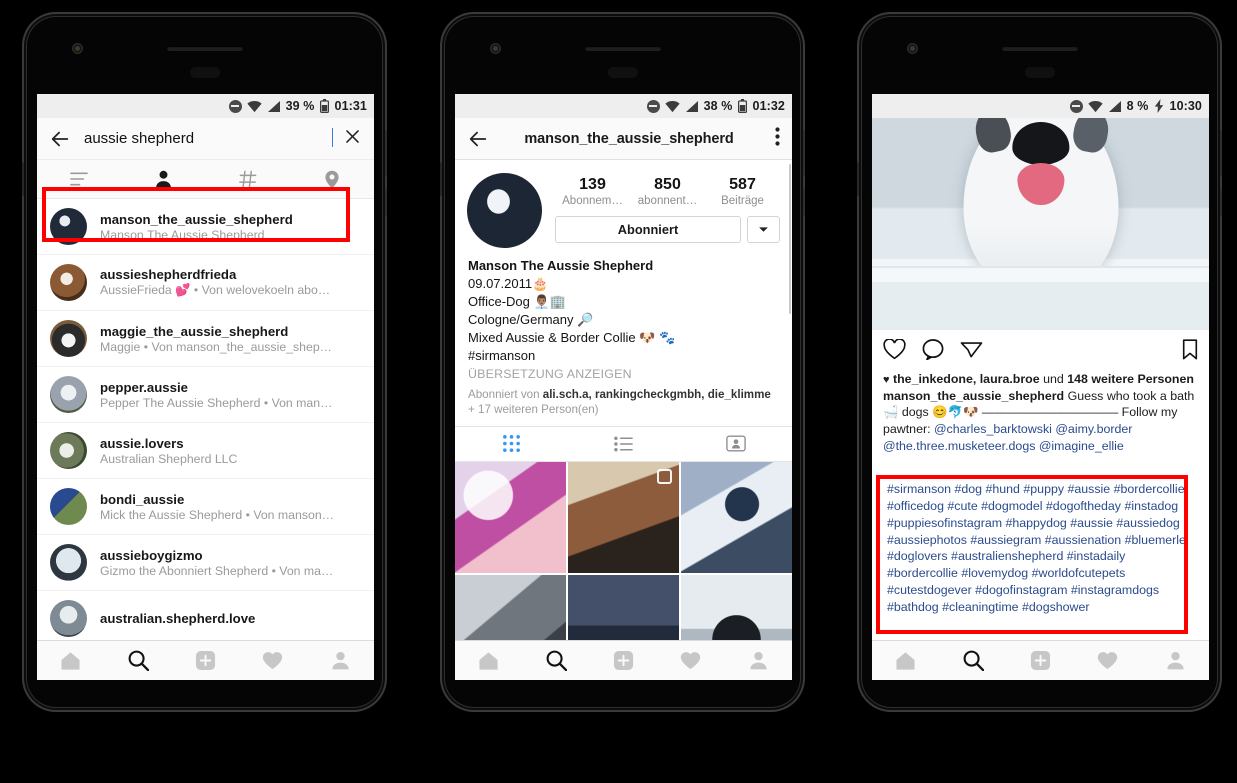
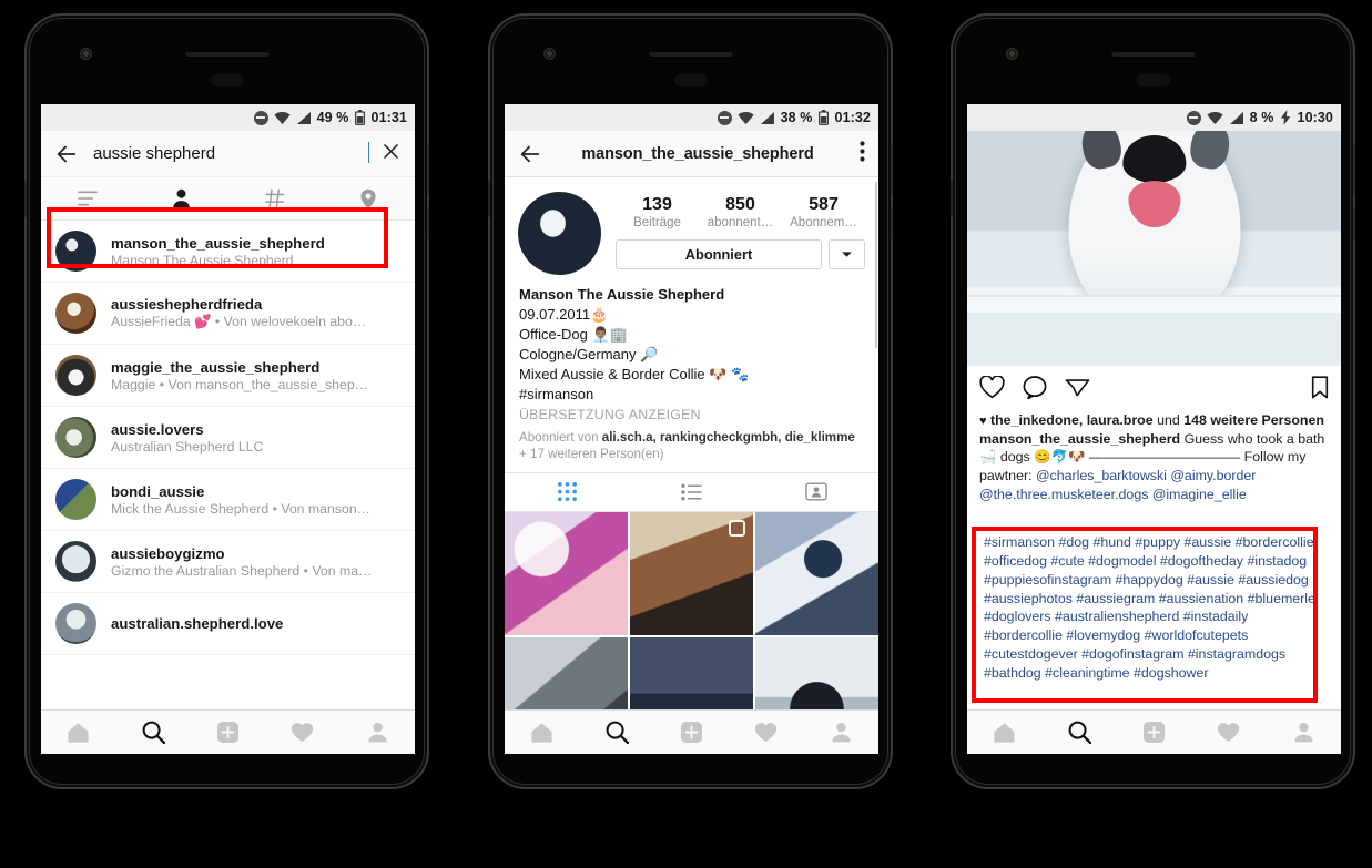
- 39 %
+ 49 %
  01:31
  aussie shepherd
  manson_the_aussie_shepherd
  Manson The Aussie Shepherd
  aussieshepherdfrieda
  AussieFrieda 💕 • Von welovekoeln abo…
  maggie_the_aussie_shepherd
  Maggie • Von manson_the_aussie_shep…
- pepper.aussie
- Pepper The Aussie Shepherd • Von man…
  aussie.lovers
  Australian Shepherd LLC
  bondi_aussie
  Mick the Aussie Shepherd • Von manson…
  aussieboygizmo
- Gizmo the Abonniert Shepherd • Von ma…
+ Gizmo the Australian Shepherd • Von ma…
  australian.shepherd.love
  38 %
  01:32
  manson_the_aussie_shepherd
  139
- Abonnem…
+ Beiträge
  850
  abonnent…
  587
- Beiträge
+ Abonnem…
  Abonniert
  Manson The Aussie Shepherd
  09.07.2011🎂
  Office-Dog 👨🏽‍💼🏢
  Cologne/Germany 🔎
  Mixed Aussie & Border Collie 🐶 🐾
  #sirmanson
  ÜBERSETZUNG ANZEIGEN
  Abonniert von ali.sch.a, rankingcheckgmbh, die_klimme + 17 weiteren Person(en)
  8 %
  10:30
  ♥ the_inkedone, laura.broe und 148 weitere Personen
  manson_the_aussie_shepherd Guess who took a bath 🛁 dogs 😊🐬🐶 ——————————— Follow my pawtner: @charles_barktowski @aimy.border @the.three.musketeer.dogs @imagine_ellie
  #sirmanson #dog #hund #puppy #aussie #bordercollie #officedog #cute #dogmodel #dogoftheday #instadog #puppiesofinstagram #happydog #aussie #aussiedog #aussiephotos #aussiegram #aussienation #bluemerle #doglovers #australienshepherd #instadaily #bordercollie #lovemydog #worldofcutepets #cutestdogever #dogofinstagram #instagramdogs #bathdog #cleaningtime #dogshower
